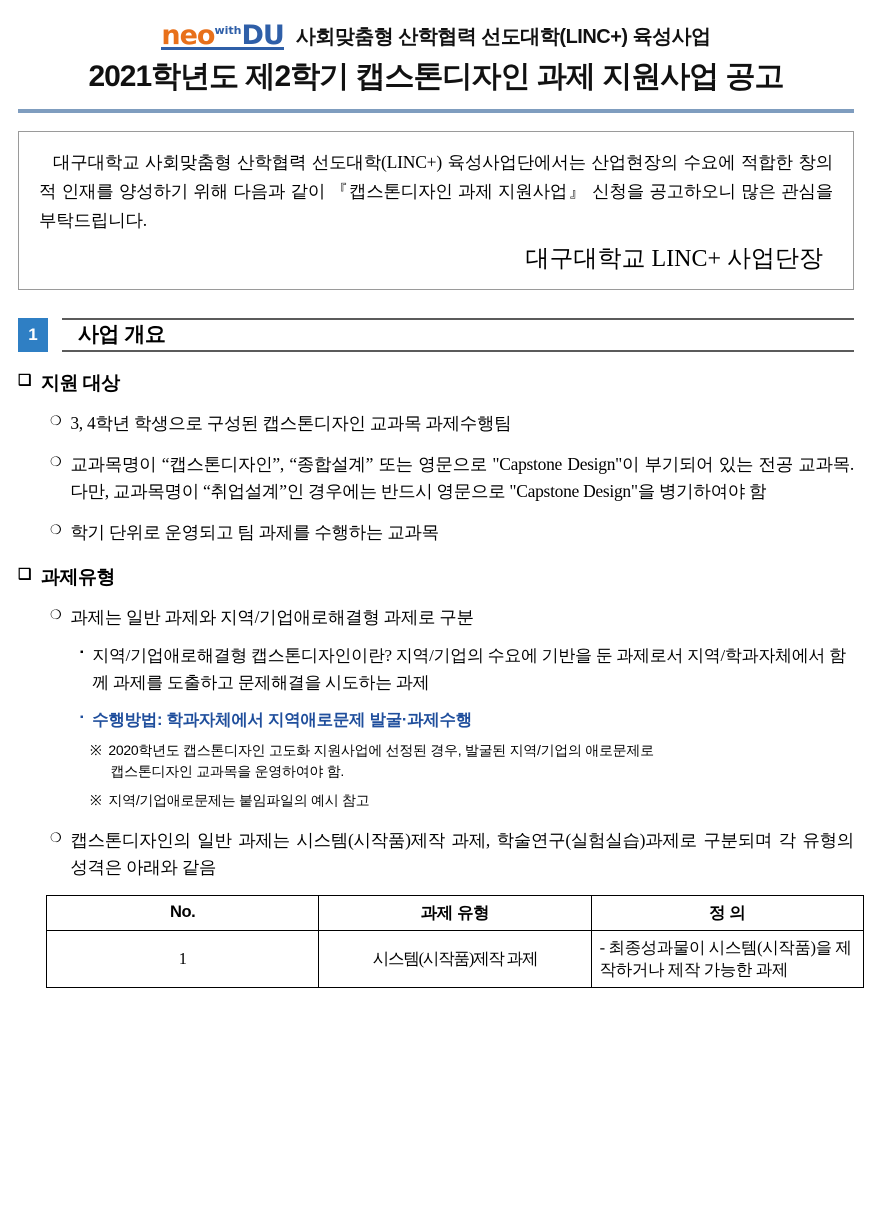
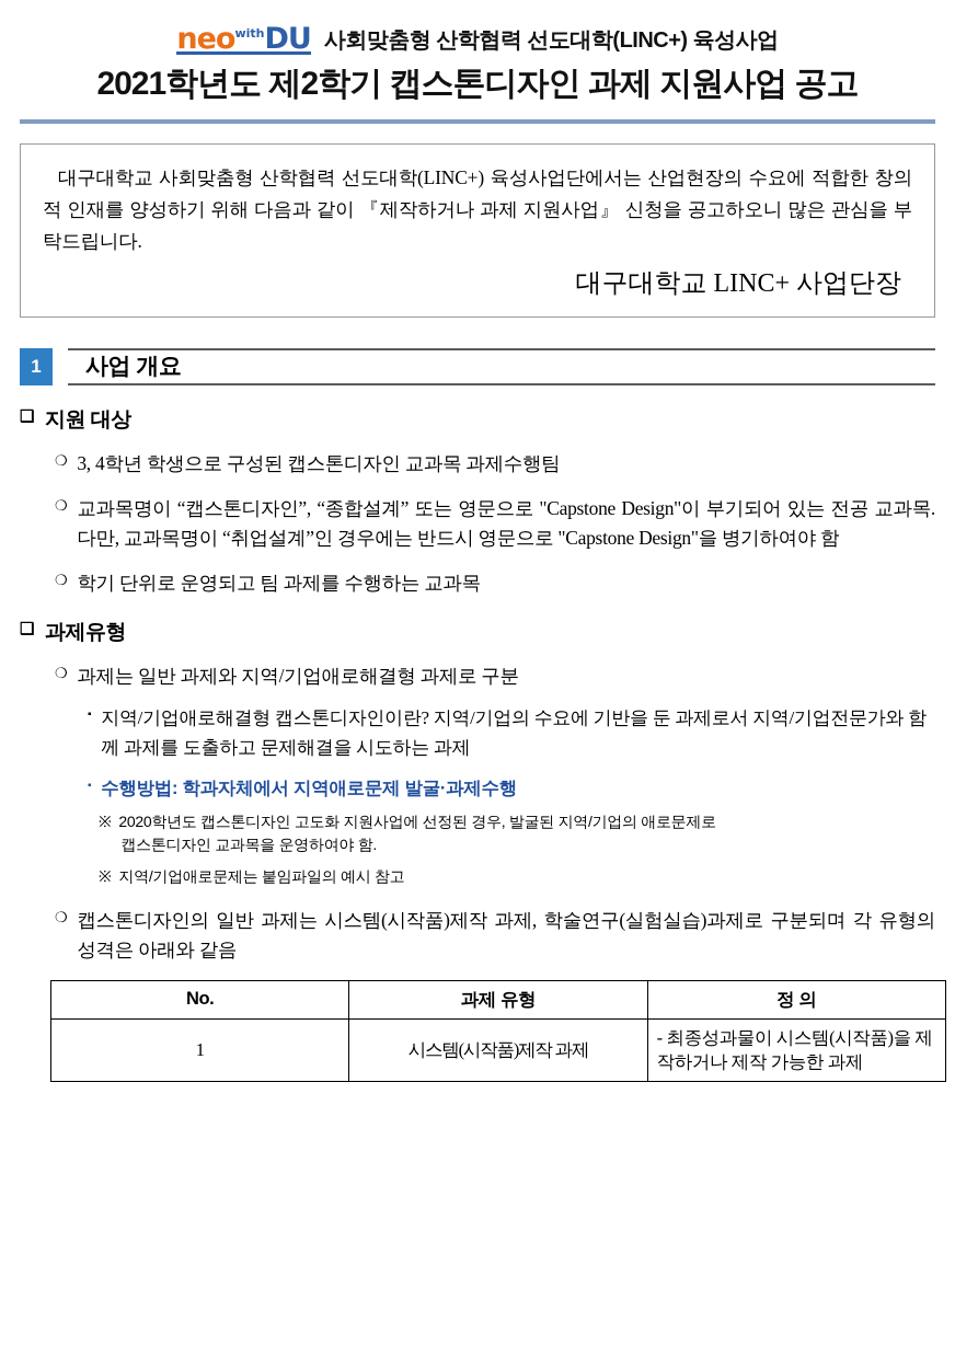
  neowithDU
  사회맞춤형 산학협력 선도대학(LINC+) 육성사업
  2021학년도 제2학기 캡스톤디자인 과제 지원사업 공고
- 대구대학교 사회맞춤형 산학협력 선도대학(LINC+) 육성사업단에서는 산업현장의 수요에 적합한 창의적 인재를 양성하기 위해 다음과 같이 『캡스톤디자인 과제 지원사업』 신청을 공고하오니 많은 관심을 부탁드립니다.
+ 대구대학교 사회맞춤형 산학협력 선도대학(LINC+) 육성사업단에서는 산업현장의 수요에 적합한 창의적 인재를 양성하기 위해 다음과 같이 『제작하거나 과제 지원사업』 신청을 공고하오니 많은 관심을 부탁드립니다.
  대구대학교 LINC+ 사업단장
  1
  사업 개요
  ❑
  지원 대상
  ❍
  3, 4학년 학생으로 구성된 캡스톤디자인 교과목 과제수행팀
  ❍
  교과목명이 “캡스톤디자인”, “종합설계” 또는 영문으로 "Capstone Design"이 부기되어 있는 전공 교과목. 다만, 교과목명이 “취업설계”인 경우에는 반드시 영문으로 "Capstone Design"을 병기하여야 함
  ❍
  학기 단위로 운영되고 팀 과제를 수행하는 교과목
  ❑
  과제유형
  ❍
  과제는 일반 과제와 지역/기업애로해결형 과제로 구분
  ▪
- 지역/기업애로해결형 캡스톤디자인이란? 지역/기업의 수요에 기반을 둔 과제로서 지역/학과자체에서 함께 과제를 도출하고 문제해결을 시도하는 과제
+ 지역/기업애로해결형 캡스톤디자인이란? 지역/기업의 수요에 기반을 둔 과제로서 지역/기업전문가와 함께 과제를 도출하고 문제해결을 시도하는 과제
  ▪
  수행방법: 학과자체에서 지역애로문제 발굴·과제수행
  ※
  2020학년도 캡스톤디자인 고도화 지원사업에 선정된 경우, 발굴된 지역/기업의 애로문제로
  캡스톤디자인 교과목을 운영하여야 함.
  ※
  지역/기업애로문제는 붙임파일의 예시 참고
  ❍
  캡스톤디자인의 일반 과제는 시스템(시작품)제작 과제, 학술연구(실험실습)과제로 구분되며 각 유형의 성격은 아래와 같음
  No.	과제 유형	정 의
  1	시스템(시작품)제작 과제	- 최종성과물이 시스템(시작품)을 제작하거나 제작 가능한 과제
